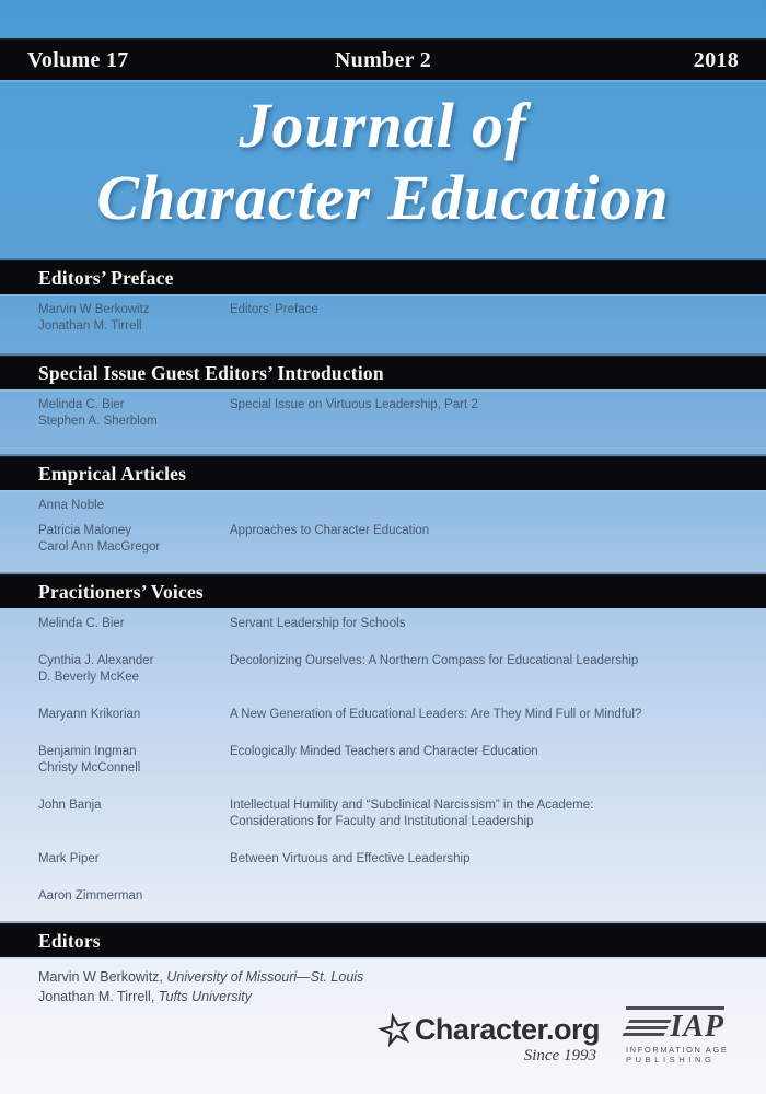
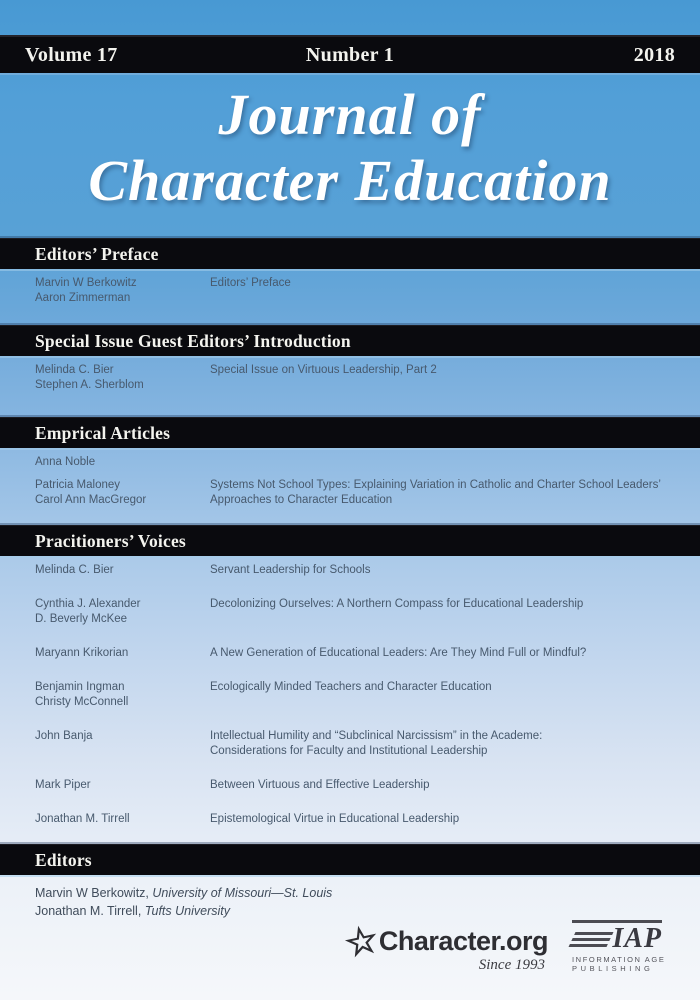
  Volume 17
- Number 2
+ Number 1
  2018
  Journal of
  Character Education
  Editors’ Preface
  Marvin W Berkowitz
- Jonathan M. Tirrell
+ Aaron Zimmerman
  Editors’ Preface
  Special Issue Guest Editors’ Introduction
  Melinda C. Bier
  Stephen A. Sherblom
  Special Issue on Virtuous Leadership, Part 2
  Emprical Articles
  Anna Noble
  Patricia Maloney
  Carol Ann MacGregor
+ Systems Not School Types: Explaining Variation in Catholic and Charter School Leaders’
  Approaches to Character Education
  Pracitioners’ Voices
  Melinda C. Bier
  Servant Leadership for Schools
  Cynthia J. Alexander
  D. Beverly McKee
  Decolonizing Ourselves: A Northern Compass for Educational Leadership
  Maryann Krikorian
  A New Generation of Educational Leaders: Are They Mind Full or Mindful?
  Benjamin Ingman
  Christy McConnell
  Ecologically Minded Teachers and Character Education
  John Banja
  Intellectual Humility and “Subclinical Narcissism” in the Academe:
  Considerations for Faculty and Institutional Leadership
  Mark Piper
  Between Virtuous and Effective Leadership
- Aaron Zimmerman
+ Jonathan M. Tirrell
+ Epistemological Virtue in Educational Leadership
  Editors
  Marvin W Berkowitz, University of Missouri—St. Louis
  Jonathan M. Tirrell, Tufts University
  Character.org
  Since 1993
  IAP
  INFORMATION AGE
  PUBLISHING
